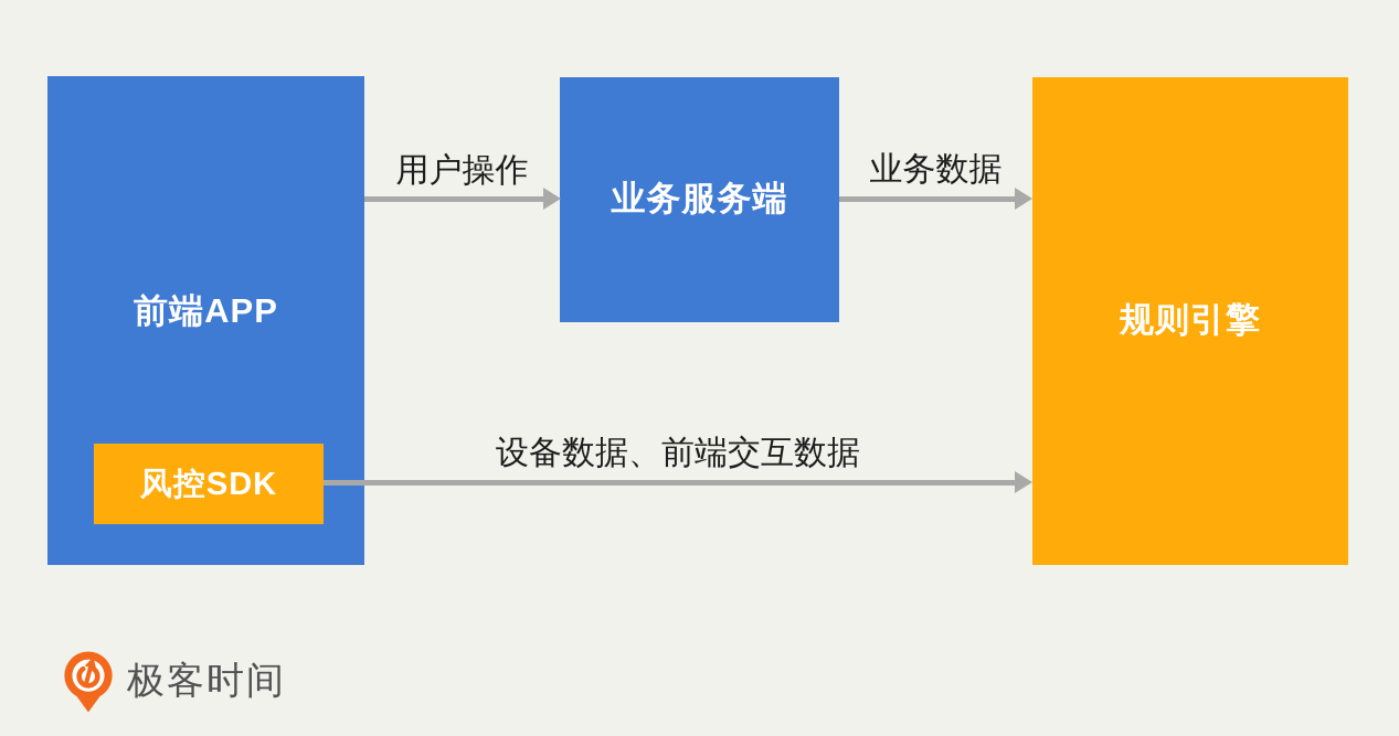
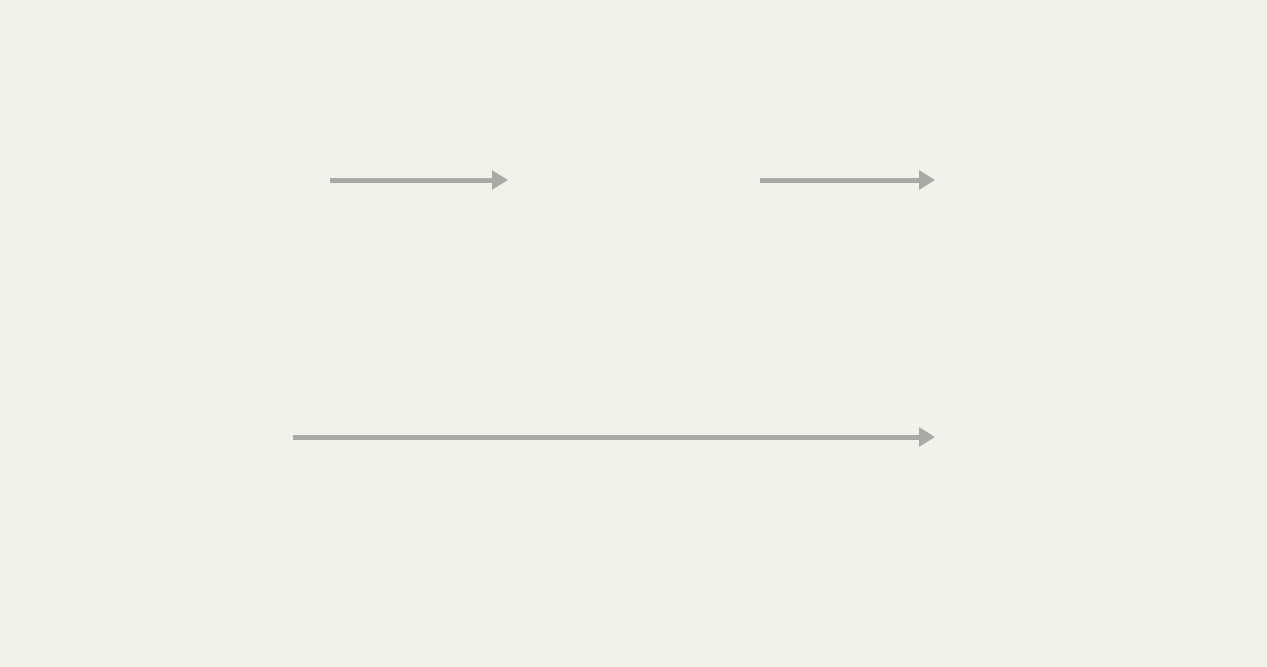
- 前端APP
- 业务服务端
- 规则引擎
- 风控SDK
- 用户操作
- 业务数据
- 设备数据、前端交互数据
- 极客时间
